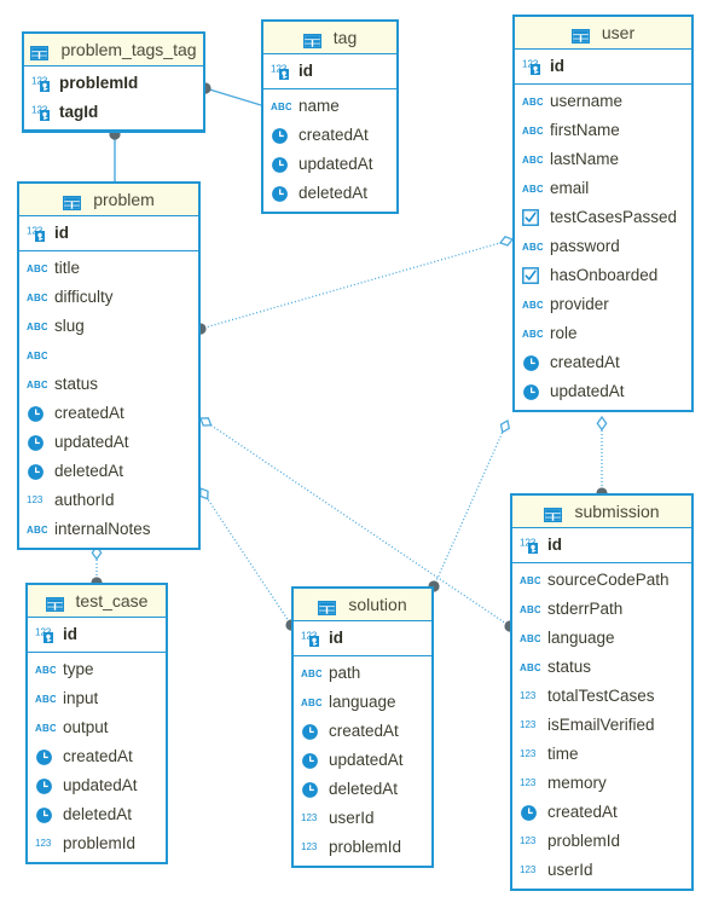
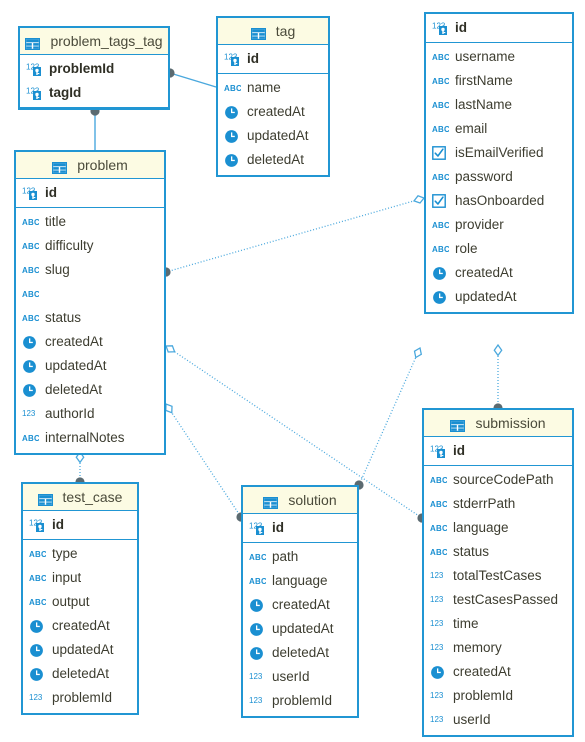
  problem_tags_tag
  problemId
  tagId
  tag
  id
  ABC
  name
  createdAt
  updatedAt
  deletedAt
- user
  id
  ABC
  username
  ABC
  firstName
  ABC
  lastName
  ABC
  email
- testCasesPassed
+ isEmailVerified
  ABC
  password
  hasOnboarded
  ABC
  provider
  ABC
  role
  createdAt
  updatedAt
  problem
  id
  ABC
  title
  ABC
  difficulty
  ABC
  slug
  ABC
  ABC
  status
  createdAt
  updatedAt
  deletedAt
  123
  authorId
  ABC
  internalNotes
  submission
  id
  ABC
  sourceCodePath
  ABC
  stderrPath
  ABC
  language
  ABC
  status
  123
  totalTestCases
  123
- isEmailVerified
+ testCasesPassed
  123
  time
  123
  memory
  createdAt
  123
  problemId
  123
  userId
  test_case
  id
  ABC
  type
  ABC
  input
  ABC
  output
  createdAt
  updatedAt
  deletedAt
  123
  problemId
  solution
  id
  ABC
  path
  ABC
  language
  createdAt
  updatedAt
  deletedAt
  123
  userId
  123
  problemId
